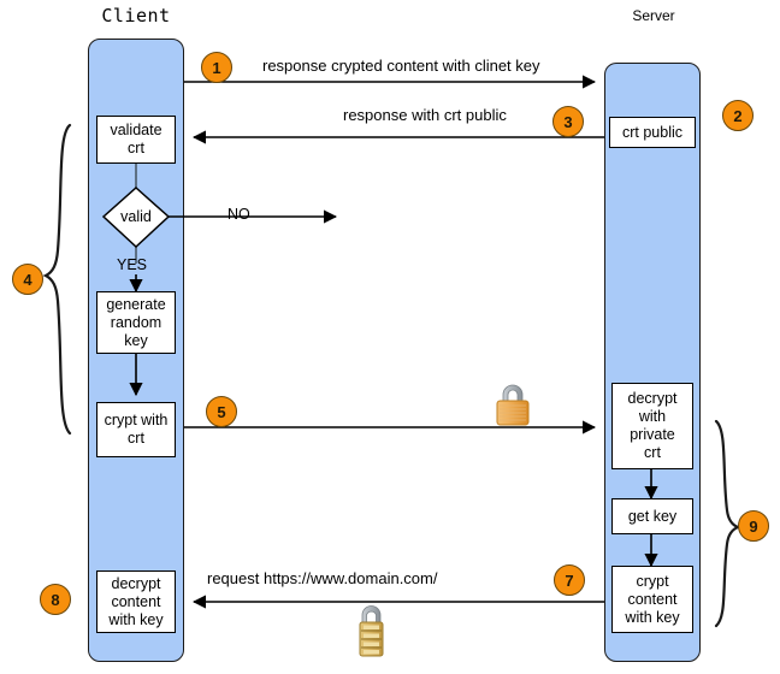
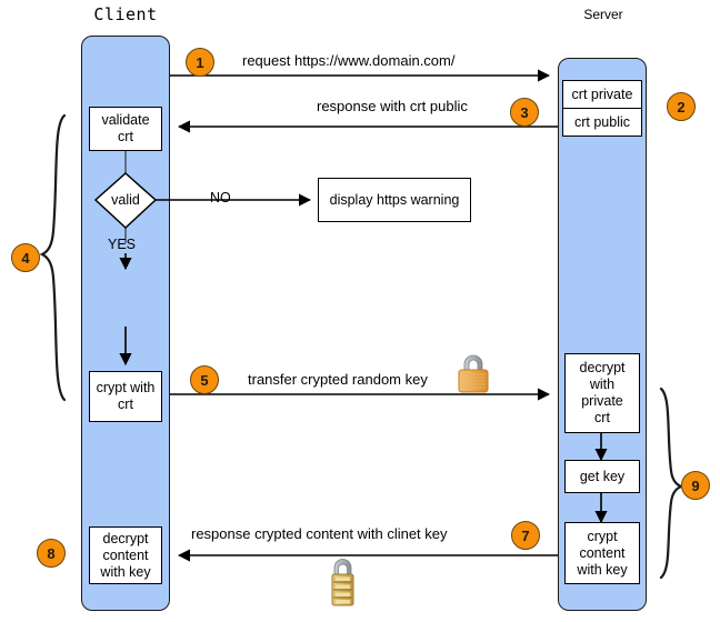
  Client
  Server
  valid
  validate
  crt
- generate
- random
- key
  crypt with
  crt
  decrypt
  content
  with key
+ display https warning
+ crt private
  crt public
  decrypt
  with
  private
  crt
  get key
  crypt
  content
  with key
  NO
  YES
- response crypted content with clinet key
+ request https://www.domain.com/
  response with crt public
+ transfer crypted random key
- request https://www.domain.com/
+ response crypted content with clinet key
  1
  2
  3
  4
  5
  9
  7
  8
